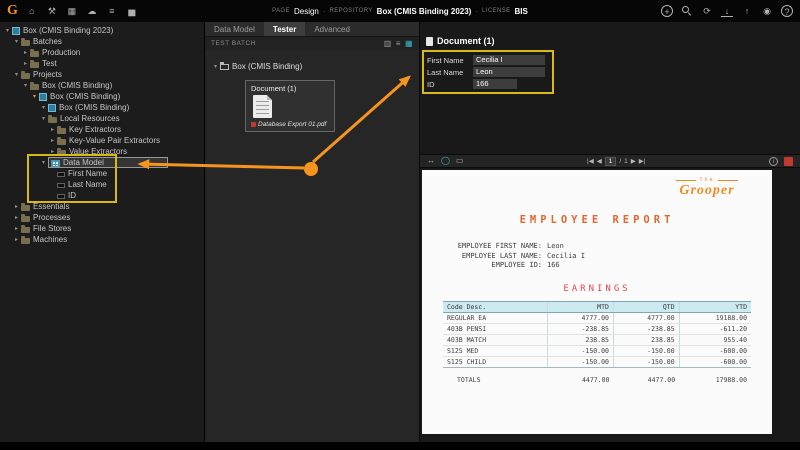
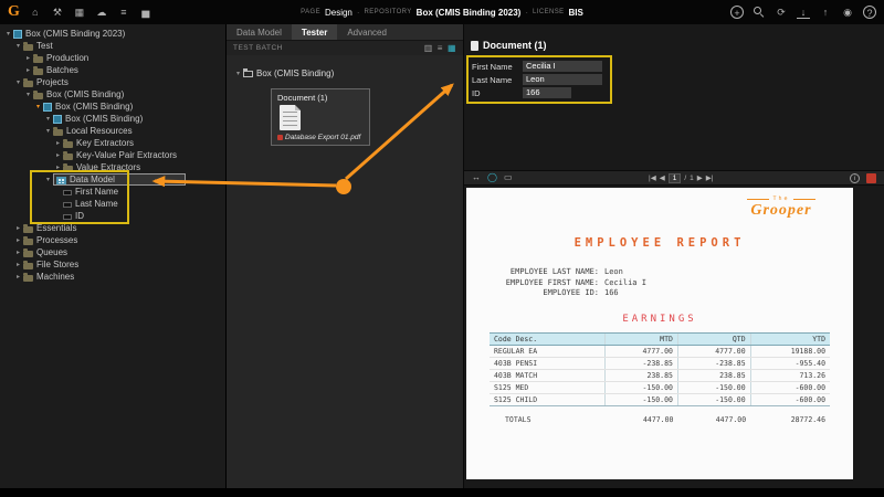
  G
  ⌂
  ⚒
  ▦
  ☁
  ≡
  ▅
  Design
  ·
  Box (CMIS Binding 2023)
  ·
  BIS
  +
  ⟳
  ↓
  ↑
  ◉
  ?
  Box (CMIS Binding 2023)
- Batches
+ Test
  Production
- Test
+ Batches
  Projects
  Box (CMIS Binding)
  Box (CMIS Binding)
  Box (CMIS Binding)
  Local Resources
  Key Extractors
  Key-Value Pair Extractors
  Value Extractors
  Data Model
  First Name
  Last Name
  ID
  Essentials
  Processes
+ Queues
  File Stores
  Machines
  Data Model
  Tester
  Advanced
  ▥
  ≡
  ▦
  Box (CMIS Binding)
  Document (1)
  Document (1)
  First Name
  Cecilia I
  Last Name
  Leon
  ID
  166
  ↔
  ◯
  ▭
  Grooper
  EMPLOYEE REPORT
- EMPLOYEE FIRST NAME:
+ EMPLOYEE LAST NAME:
  Leon
- EMPLOYEE LAST NAME:
+ EMPLOYEE FIRST NAME:
  Cecilia I
  EMPLOYEE ID:
  166
  EARNINGS
  Code Desc.	MTD	QTD	YTD
  REGULAR EA	4777.00	4777.00	19188.00
- 403B PENSI	-238.85	-238.85	-611.20
+ 403B PENSI	-238.85	-238.85	-955.40
- 403B MATCH	238.85	238.85	955.40
+ 403B MATCH	238.85	238.85	713.26
  S125 MED	-150.00	-150.00	-600.00
  S125 CHILD	-150.00	-150.00	-600.00
- TOTALS	4477.00	4477.00	17988.00
+ TOTALS	4477.00	4477.00	28772.46
